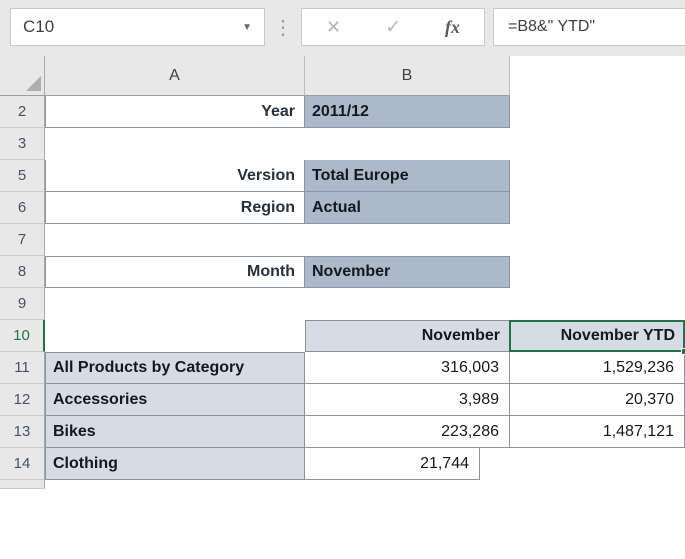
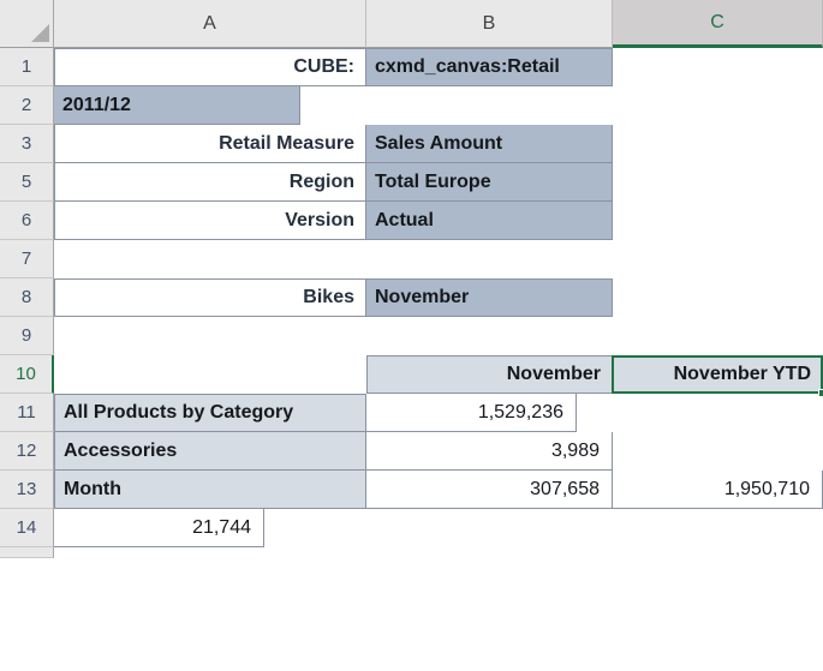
- C10
- ▼
- ⋮
- ✕
- ✓
- fx
- =B8&" YTD"
  A
  B
+ C
+ 1
+ CUBE:
+ cxmd_canvas:Retail
  2
- Year
  2011/12
  3
+ Retail Measure
+ Sales Amount
  5
- Version
+ Region
  Total Europe
  6
- Region
+ Version
  Actual
  7
  8
- Month
+ Bikes
  November
  9
  10
  November
  November YTD
  11
  All Products by Category
- 316,003
  1,529,236
  12
  Accessories
  3,989
- 20,370
  13
- Bikes
+ Month
- 223,286
+ 307,658
- 1,487,121
+ 1,950,710
  14
- Clothing
  21,744
